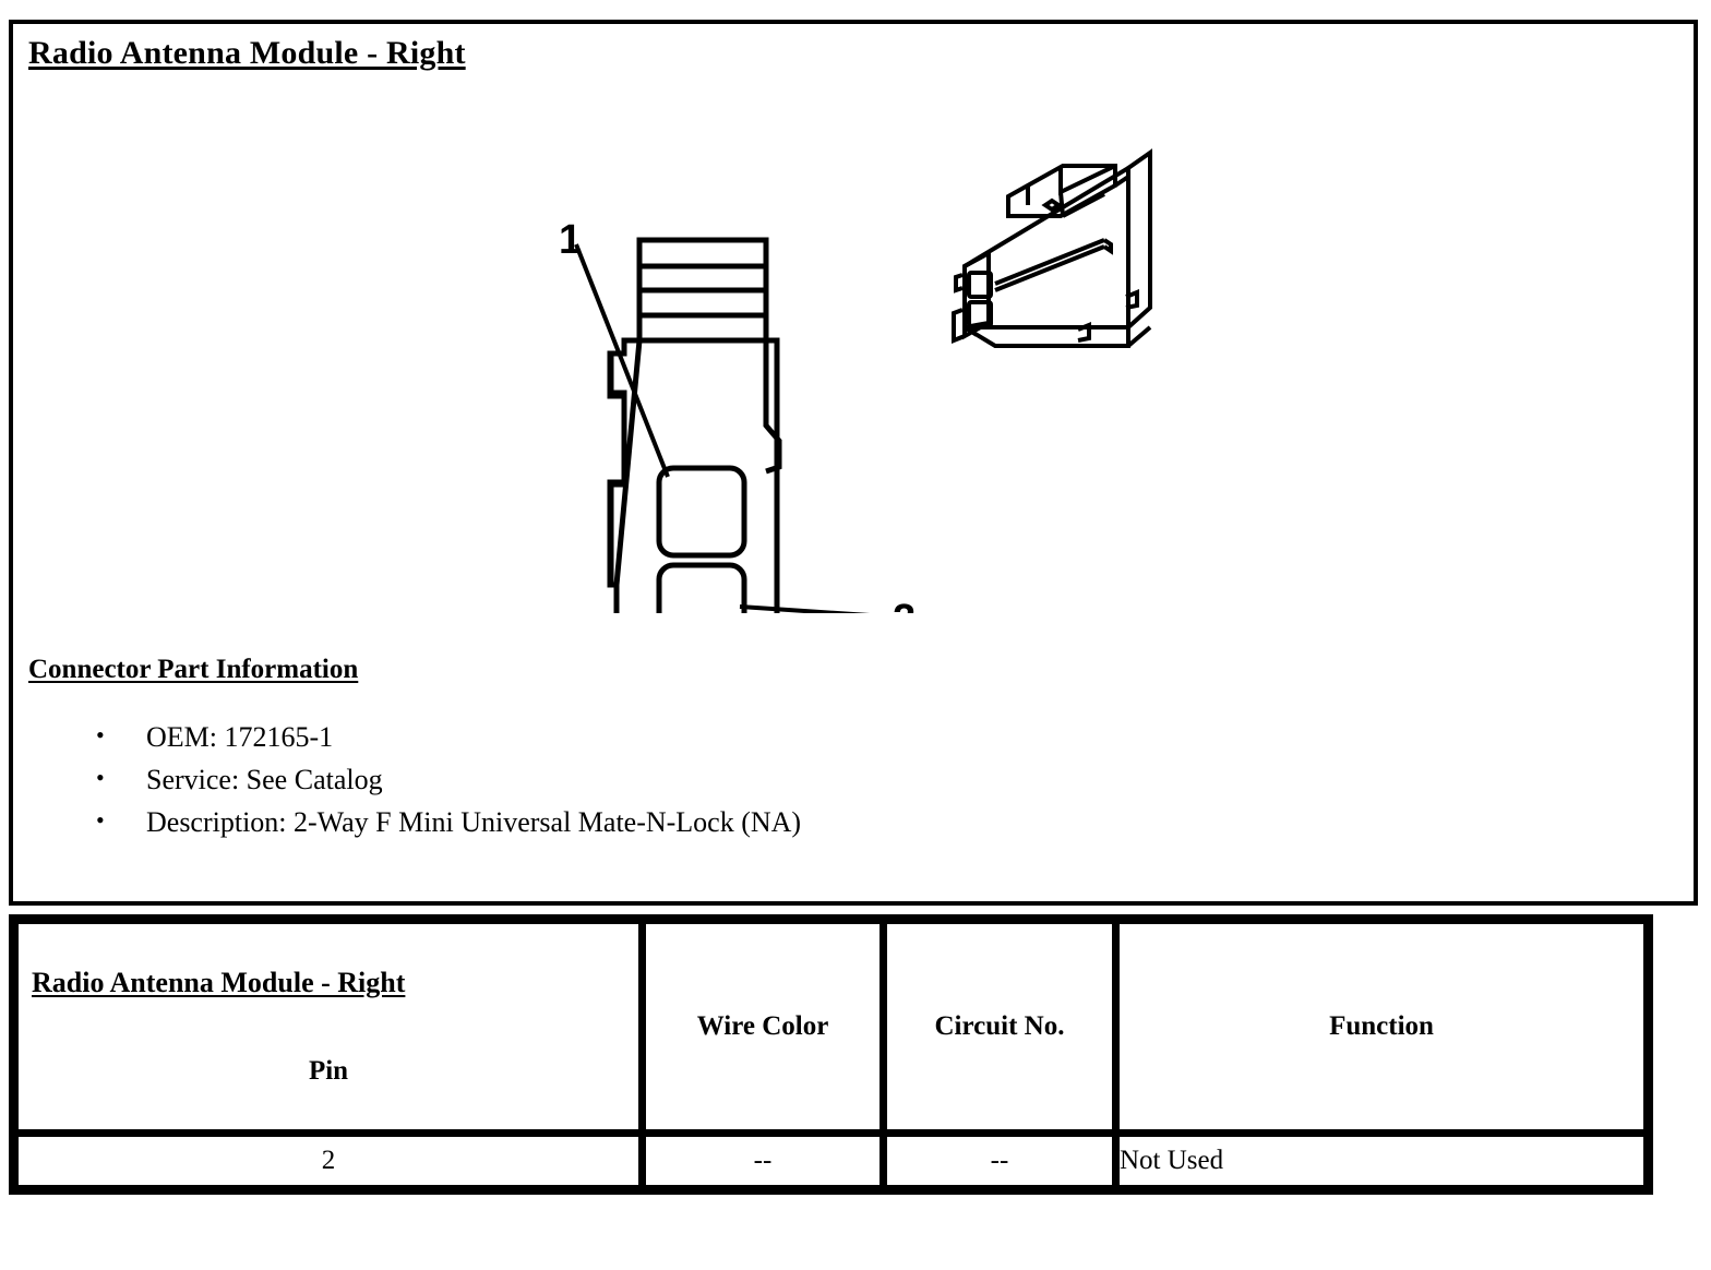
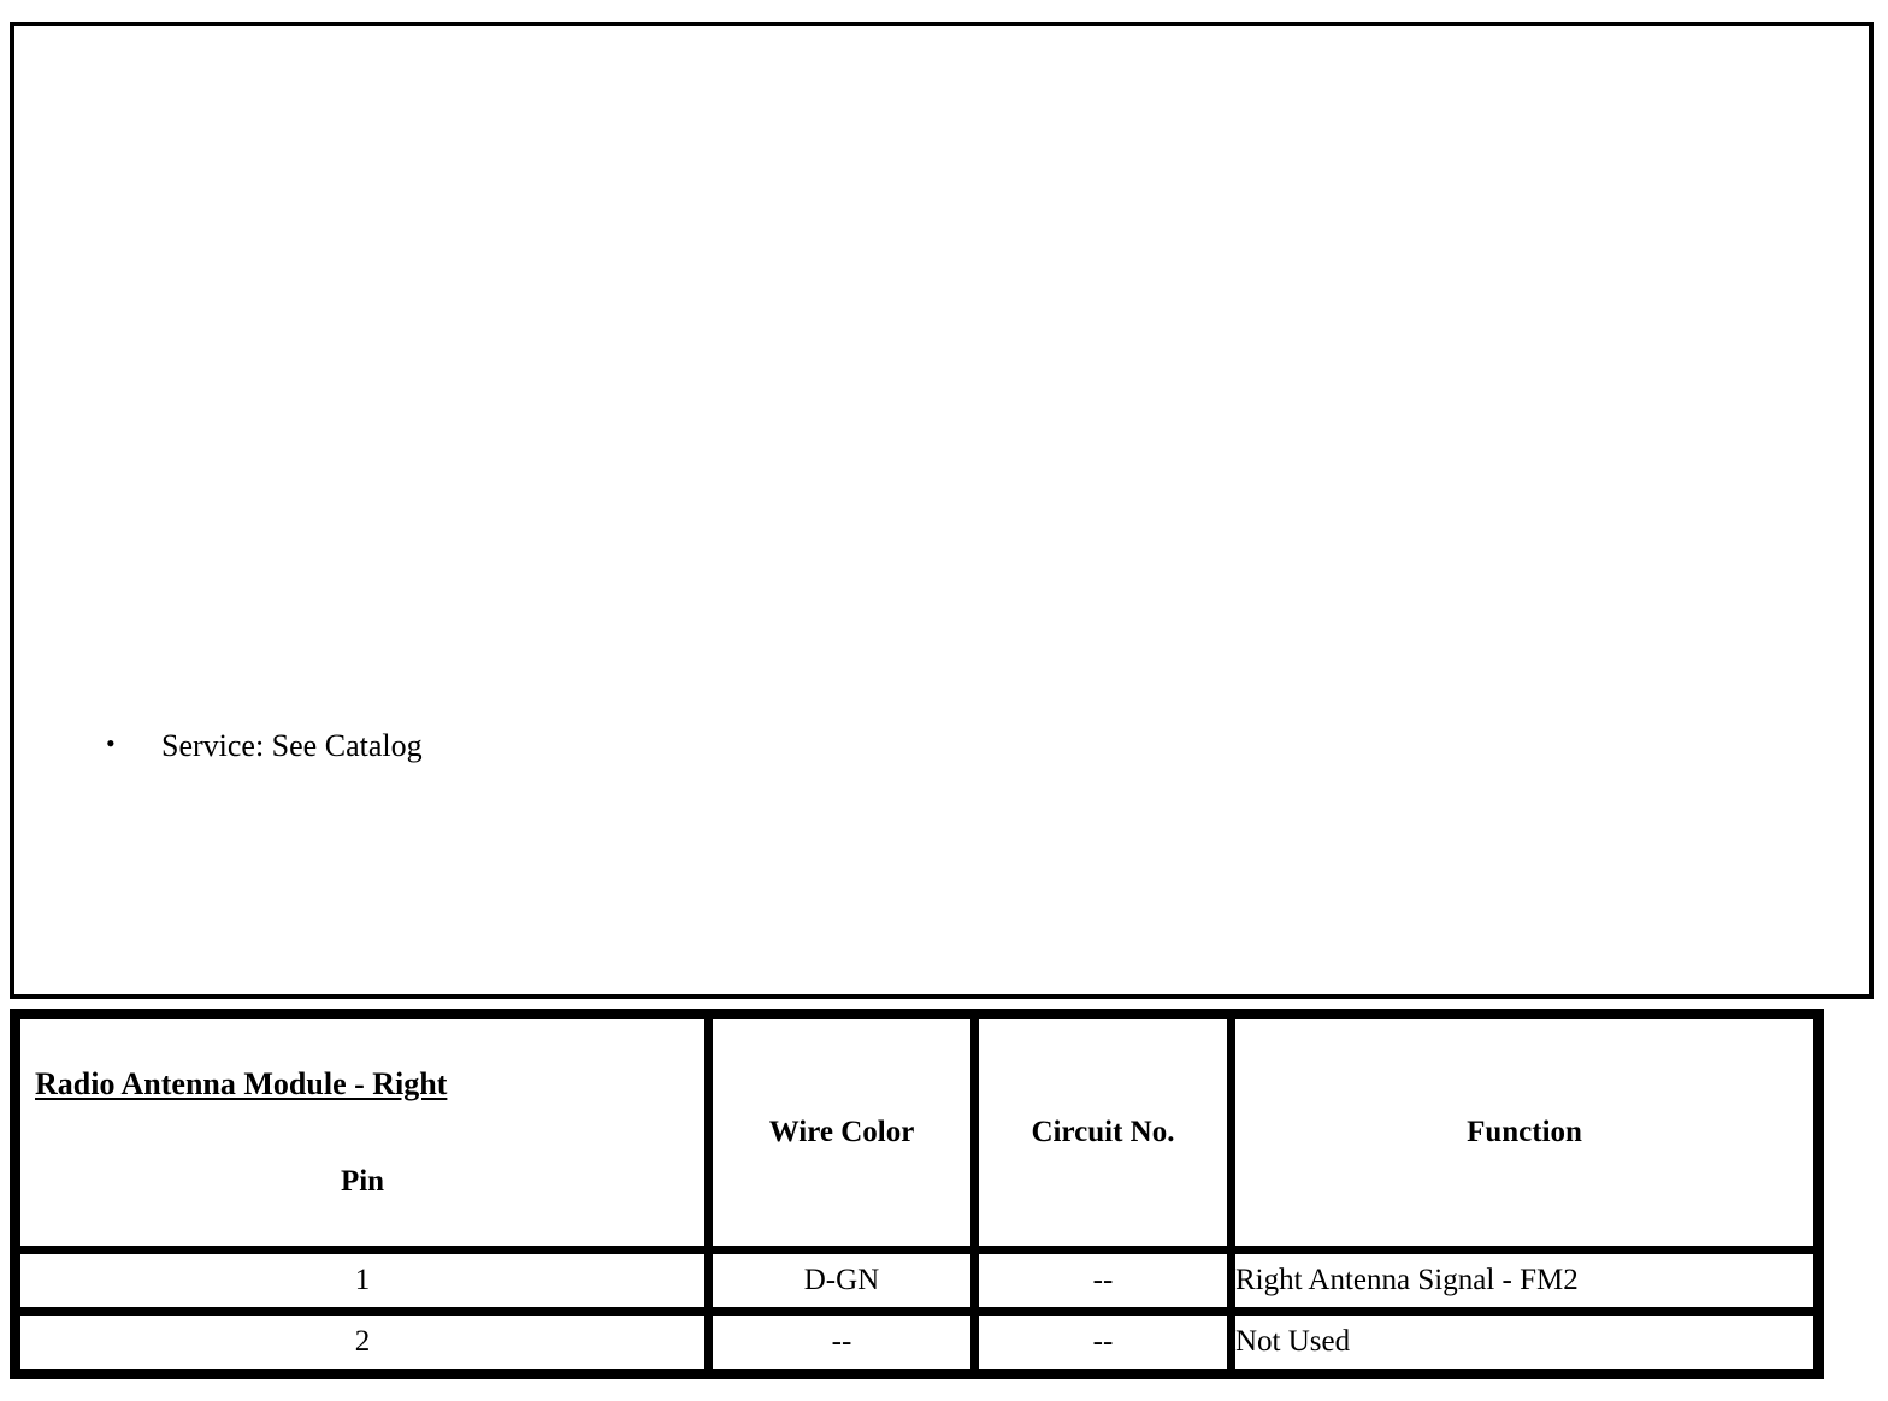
- Radio Antenna Module - Right
- 1
- Connector Part Information
- OEM: 172165-1
  Service: See Catalog
- Description: 2-Way F Mini Universal Mate-N-Lock (NA)
  Radio Antenna Module - Right Pin	Wire Color	Circuit No.	Function
+ 1	D-GN	--	Right Antenna Signal - FM2
  2	--	--	Not Used
